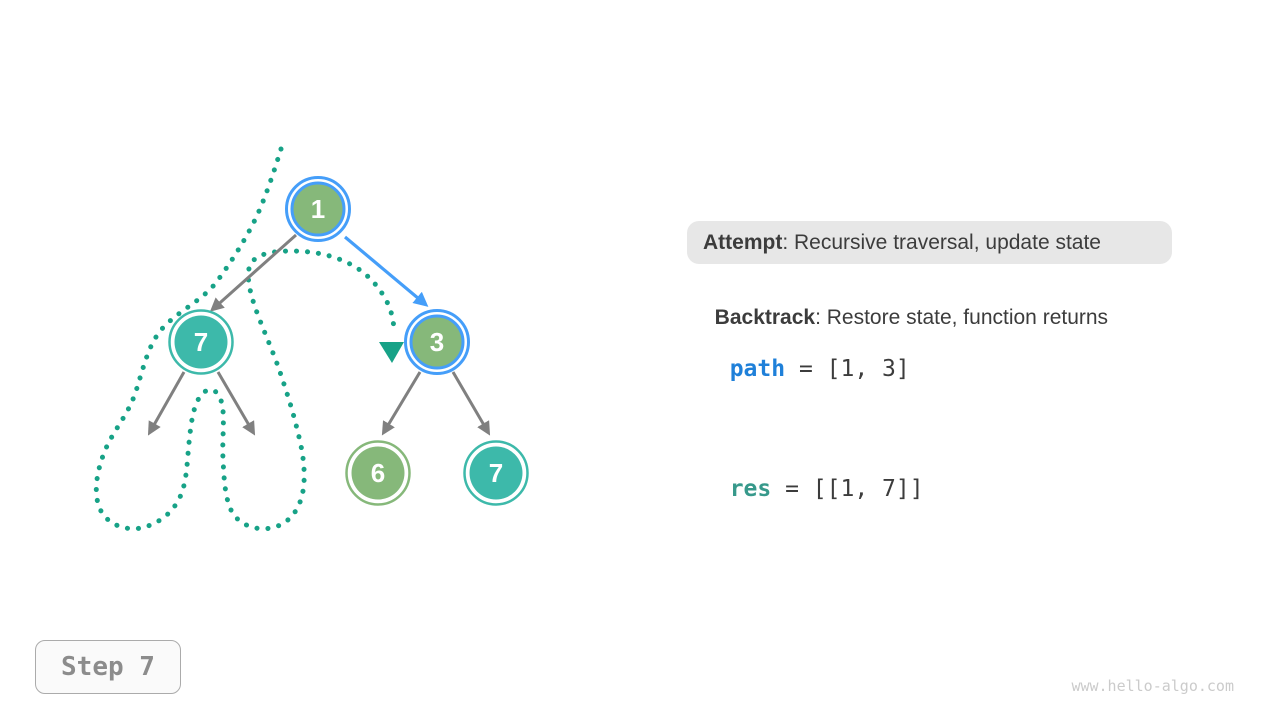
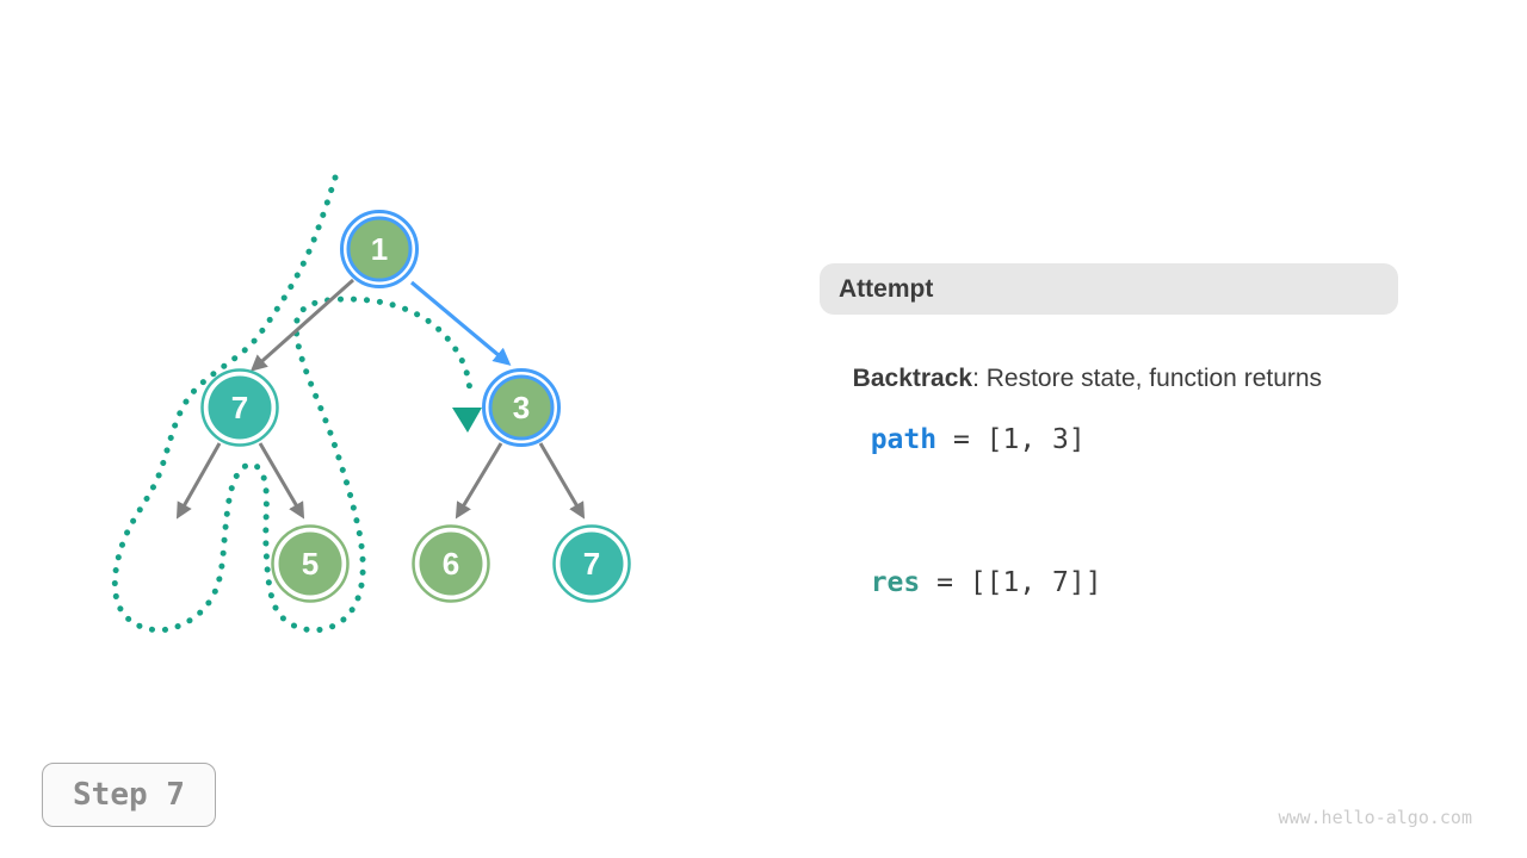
  1
  7
  3
+ 5
  6
  7
  Attempt
- : Recursive traversal, update state
  Backtrack: Restore state, function returns
  path = [1, 3]
  res = [[1, 7]]
  Step 7
  www.hello-algo.com
